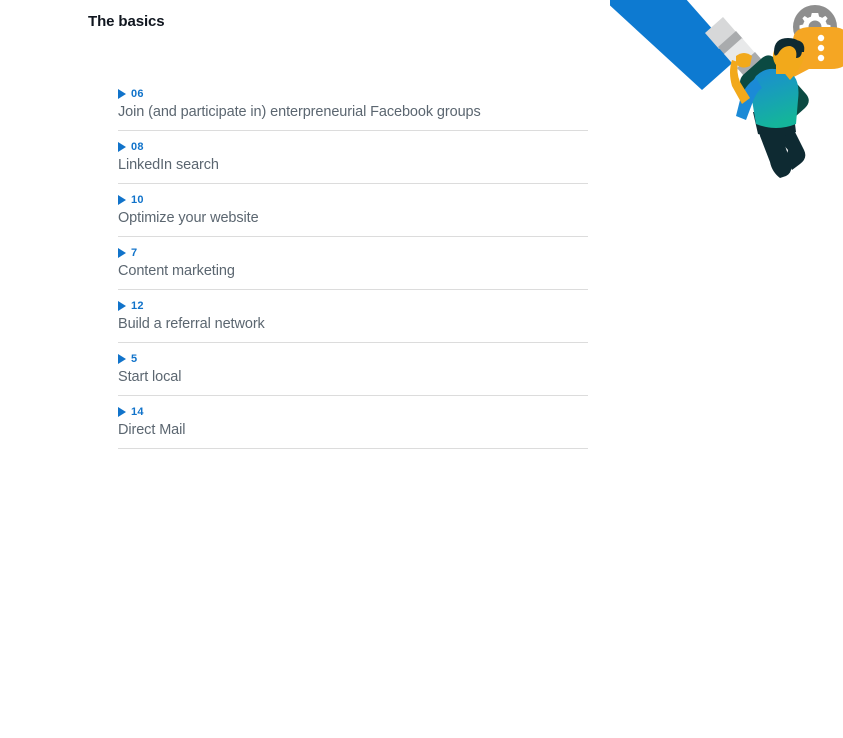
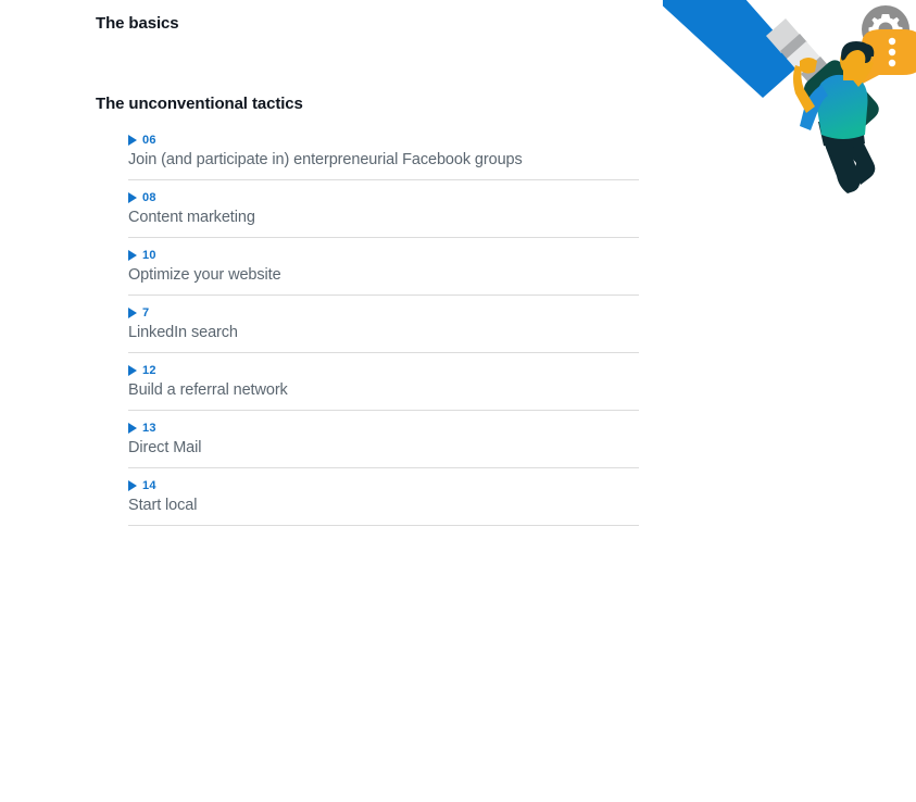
  The basics
+ The unconventional tactics
  06
  Join (and participate in) enterpreneurial Facebook groups
  08
- LinkedIn search
+ Content marketing
  10
  Optimize your website
  7
- Content marketing
+ LinkedIn search
  12
  Build a referral network
- 5
+ 13
- Start local
+ Direct Mail
  14
- Direct Mail
+ Start local
